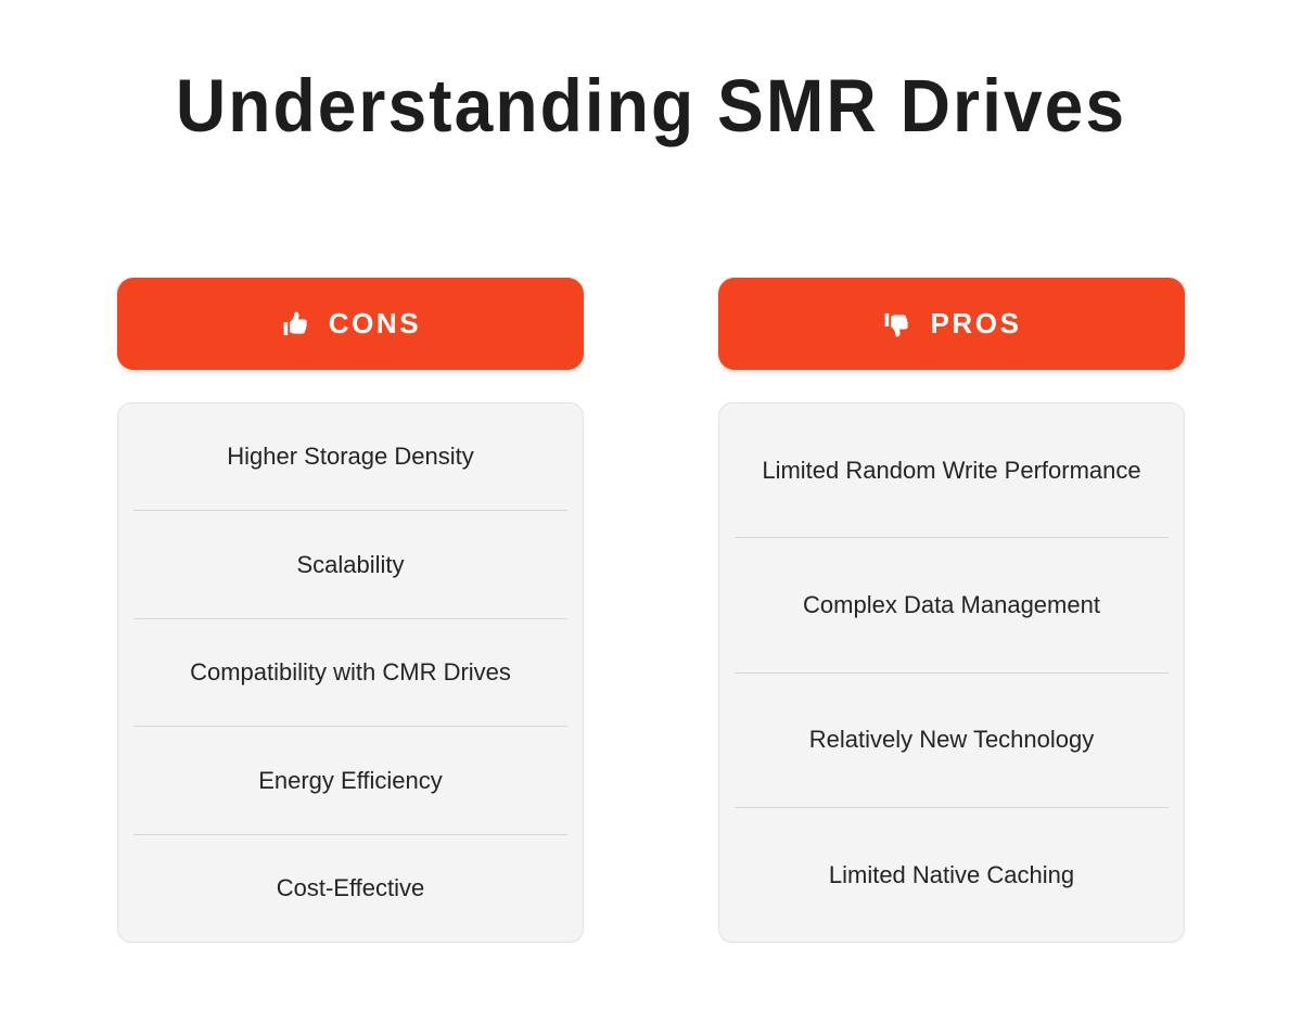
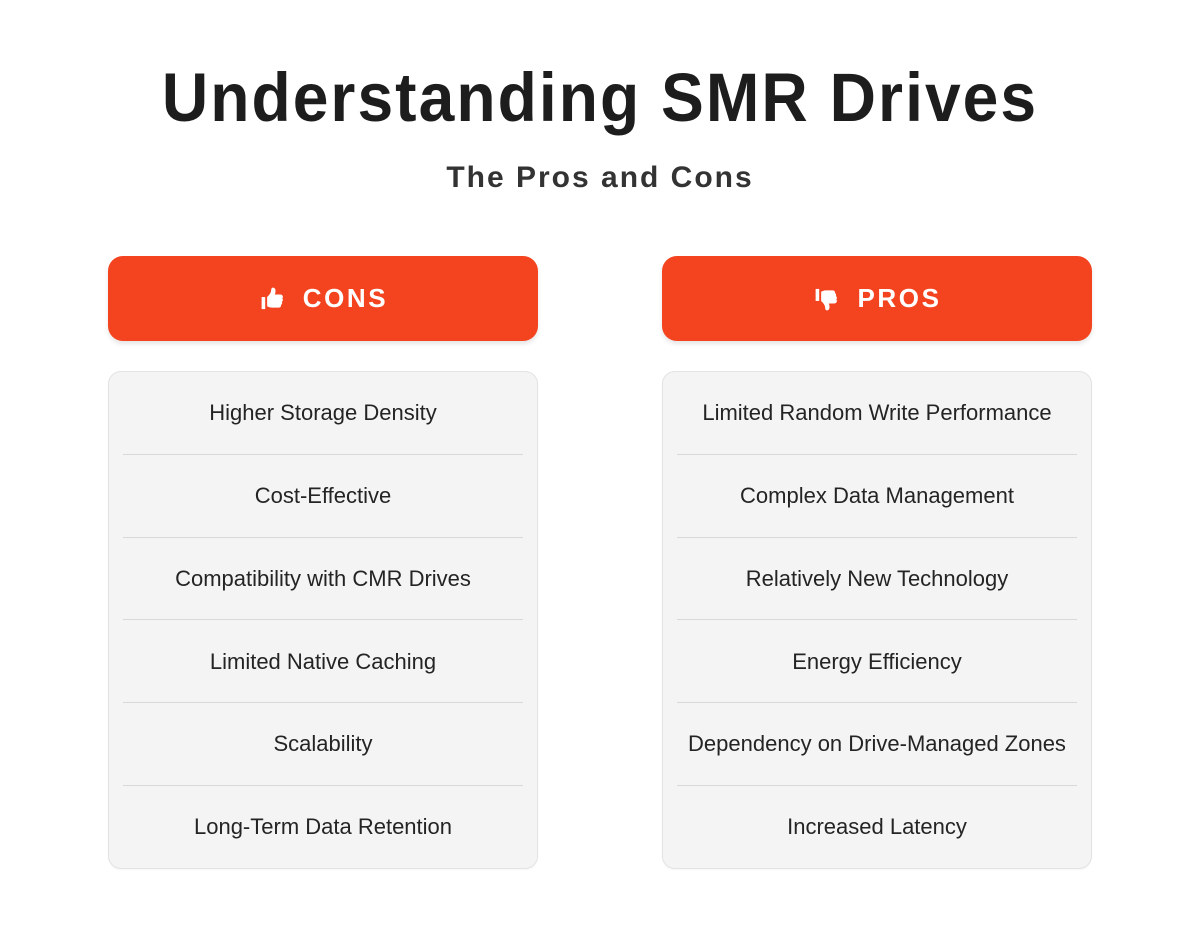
  Understanding SMR Drives
+ The Pros and Cons
  CONS
  Higher Storage Density
- Scalability
+ Cost-Effective
  Compatibility with CMR Drives
- Energy Efficiency
+ Limited Native Caching
- Cost-Effective
+ Scalability
+ Long-Term Data Retention
  PROS
  Limited Random Write Performance
  Complex Data Management
  Relatively New Technology
- Limited Native Caching
+ Energy Efficiency
+ Dependency on Drive-Managed Zones
+ Increased Latency
